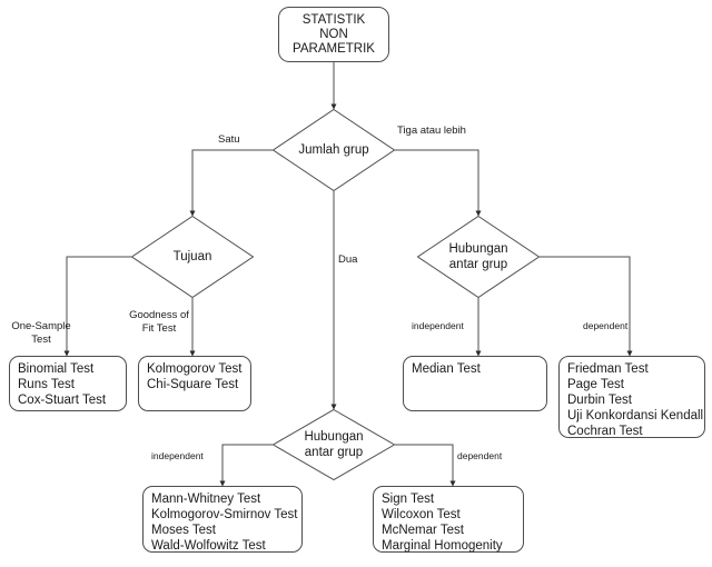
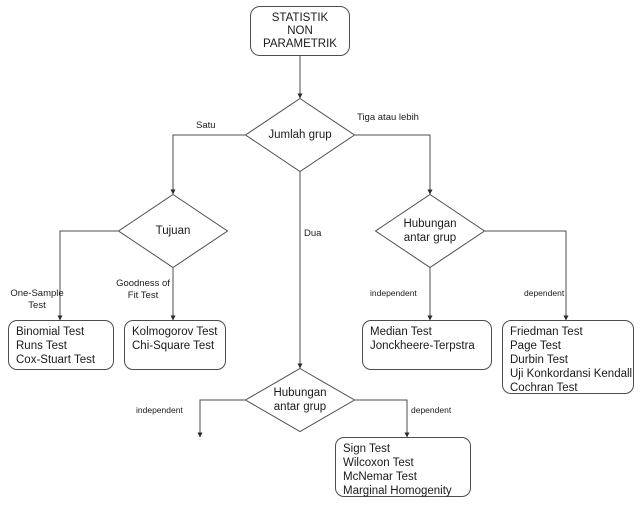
  STATISTIK
  NON
  PARAMETRIK
  Jumlah grup
  Tujuan
  Hubungan
  antar grup
  Hubungan
  antar grup
  Satu
  Tiga atau lebih
  Dua
  One-Sample
  Test
  Goodness of
  Fit Test
  independent
  dependent
  independent
  dependent
  Binomial Test
  Runs Test
  Cox-Stuart Test
  Kolmogorov Test
  Chi-Square Test
  Median Test
+ Jonckheere-Terpstra
  Friedman Test
  Page Test
  Durbin Test
  Uji Konkordansi Kendall
  Cochran Test
- Mann-Whitney Test
- Kolmogorov-Smirnov Test
- Moses Test
- Wald-Wolfowitz Test
  Sign Test
  Wilcoxon Test
  McNemar Test
  Marginal Homogenity
